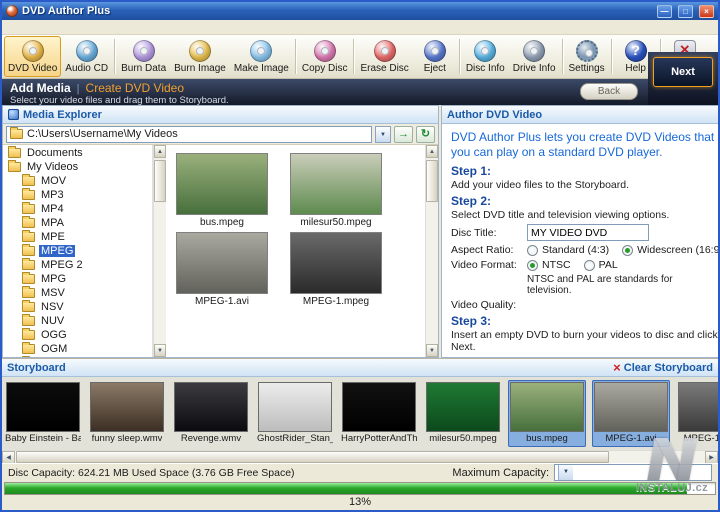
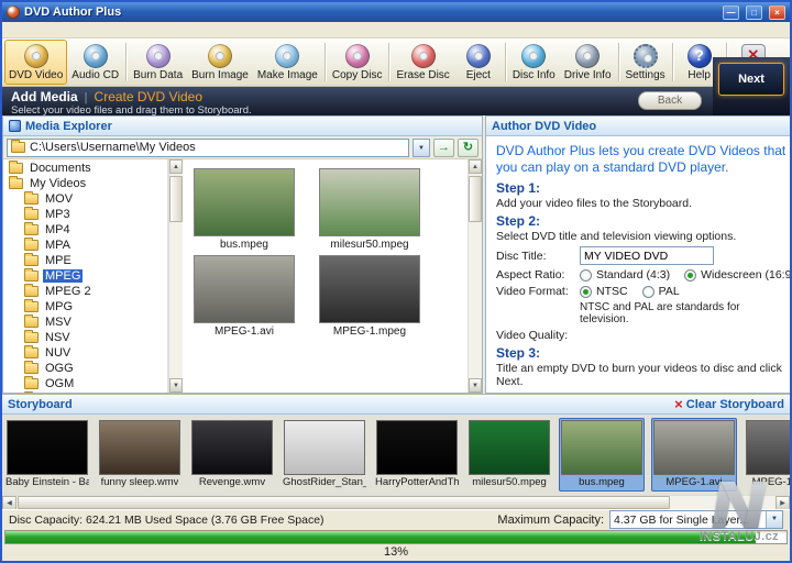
  DVD Author Plus
  —
  □
  ×
  DVD Video
  Audio CD
  Burn Data
  Burn Image
  Make Image
  Copy Disc
  Erase Disc
  Eject
  Disc Info
  Drive Info
  Settings
  Help
  Next
  Add Media
  |
  Create DVD Video
  Select your video files and drag them to Storyboard.
  Back
  Media Explorer
  C:\Users\Username\My Videos
  →
  ↻
  Documents
  My Videos
  MOV
  MP3
  MP4
  MPA
  MPE
  MPEG
  MPEG 2
  MPG
  MSV
  NSV
  NUV
  OGG
  OGM
  bus.mpeg
  milesur50.mpeg
  MPEG-1.avi
  MPEG-1.mpeg
  Author DVD Video
  DVD Author Plus lets you create DVD Videos that you can play on a standard DVD player.
  Step 1:
  Add your video files to the Storyboard.
  Step 2:
  Select DVD title and television viewing options.
  Disc Title:
  MY VIDEO DVD
  Aspect Ratio:
  Standard (4:3)
  Widescreen (16:9
  Video Format:
  NTSC
  PAL
  NTSC and PAL are standards for television.
  Video Quality:
  Step 3:
- Insert an empty DVD to burn your videos to disc and click Next.
+ Title an empty DVD to burn your videos to disc and click Next.
  Storyboard
  ×
  Clear Storyboard
  Baby Einstein - Ba
  funny sleep.wmv
  Revenge.wmv
  GhostRider_Stan_
  HarryPotterAndTh
  milesur50.mpeg
  bus.mpeg
  MPEG-1.avi
  Disc Capacity: 624.21 MB Used Space (3.76 GB Free Space)
  Maximum Capacity:
+ 4.37 GB for Single Layer...
  13%
  INSTALUJ.cz
